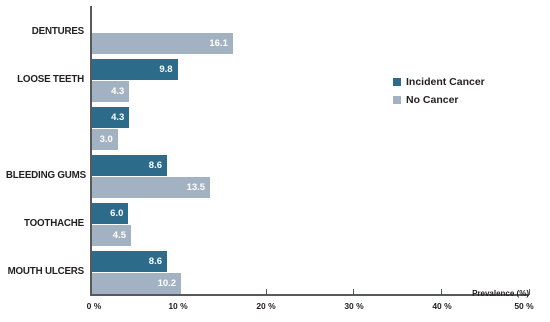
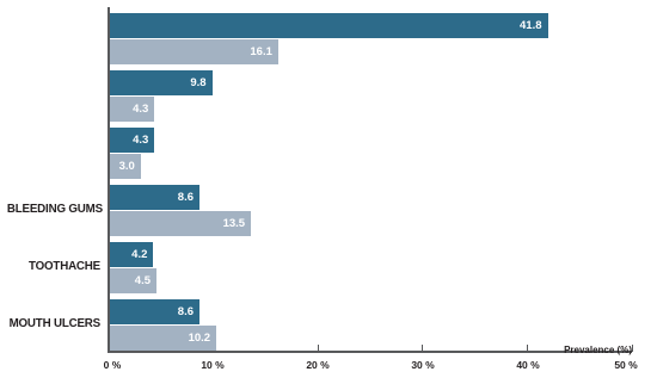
- DENTURES
- LOOSE TEETH
  BLEEDING GUMS
  TOOTHACHE
  MOUTH ULCERS
  0 %
  10 %
  20 %
  30 %
  40 %
  50 %
+ 41.8
  16.1
  9.8
  4.3
  4.3
  3.0
  8.6
  13.5
- 6.0
+ 4.2
  4.5
  8.6
  10.2
  Prevalence (%)
- Incident Cancer
- No Cancer
